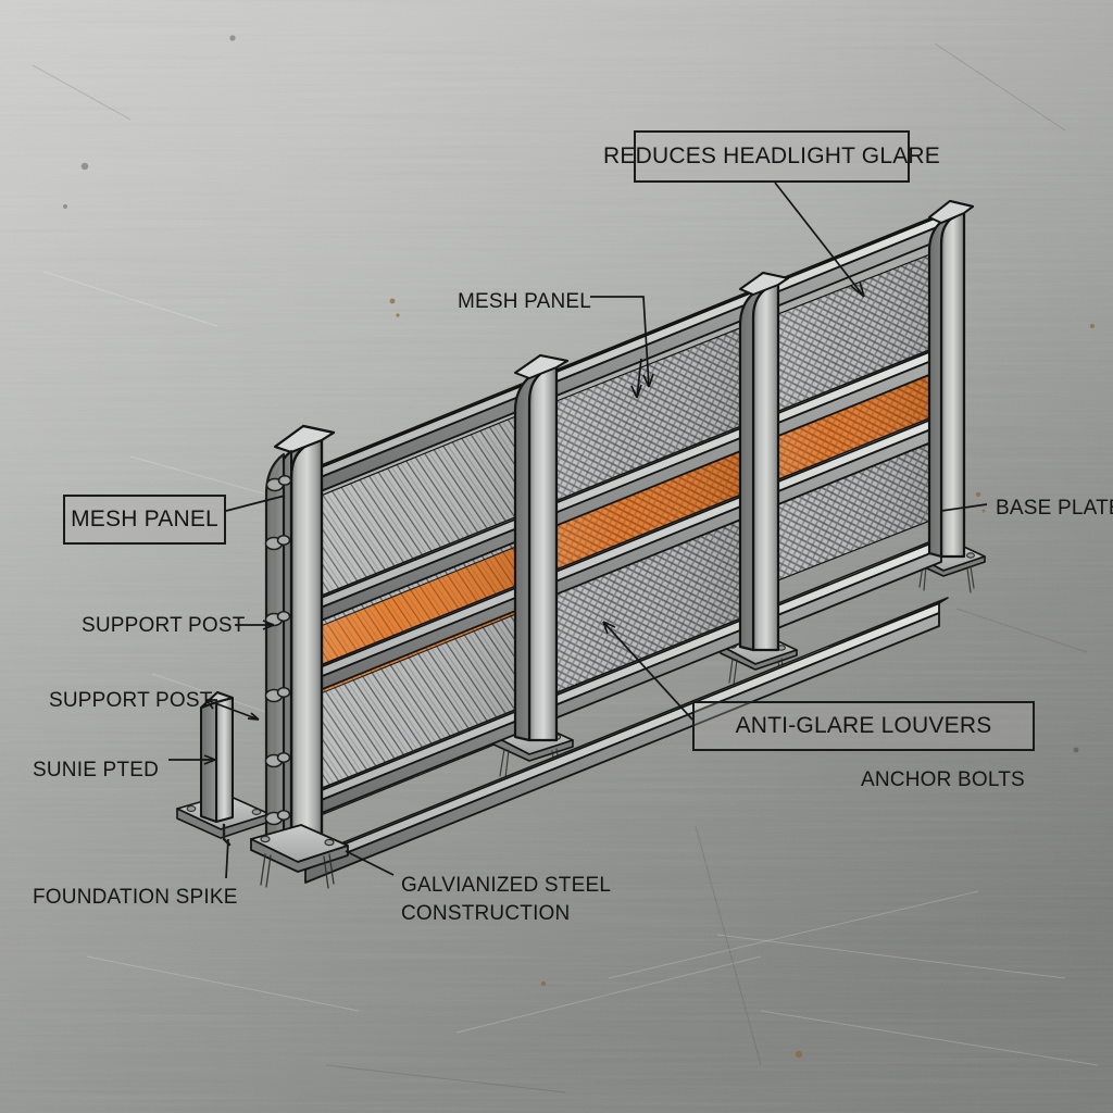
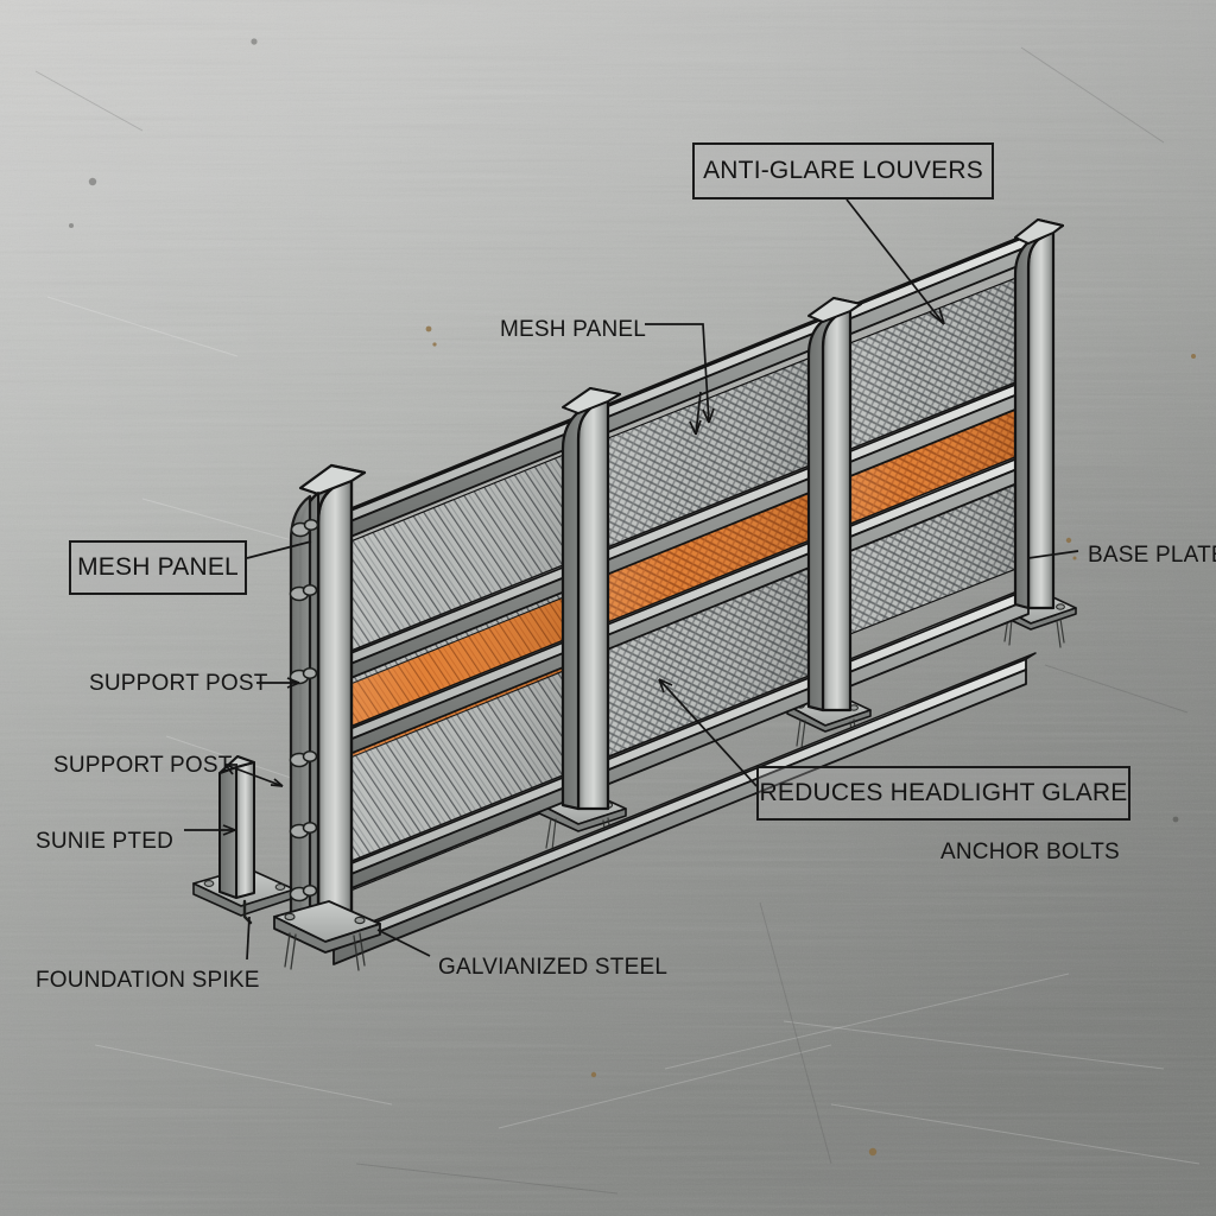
- REDUCES HEADLIGHT GLARE
+ ANTI-GLARE LOUVERS
  MESH PANEL
- ANTI-GLARE LOUVERS
+ REDUCES HEADLIGHT GLARE
  MESH PANEL
  BASE PLAT
  SUPPORT POST
  SUPPORT POST
  SUNIE PTED
  FOUNDATION SPIKE
  ANCHOR BOLTS
  GALVIANIZED STEEL
- CONSTRUCTION
